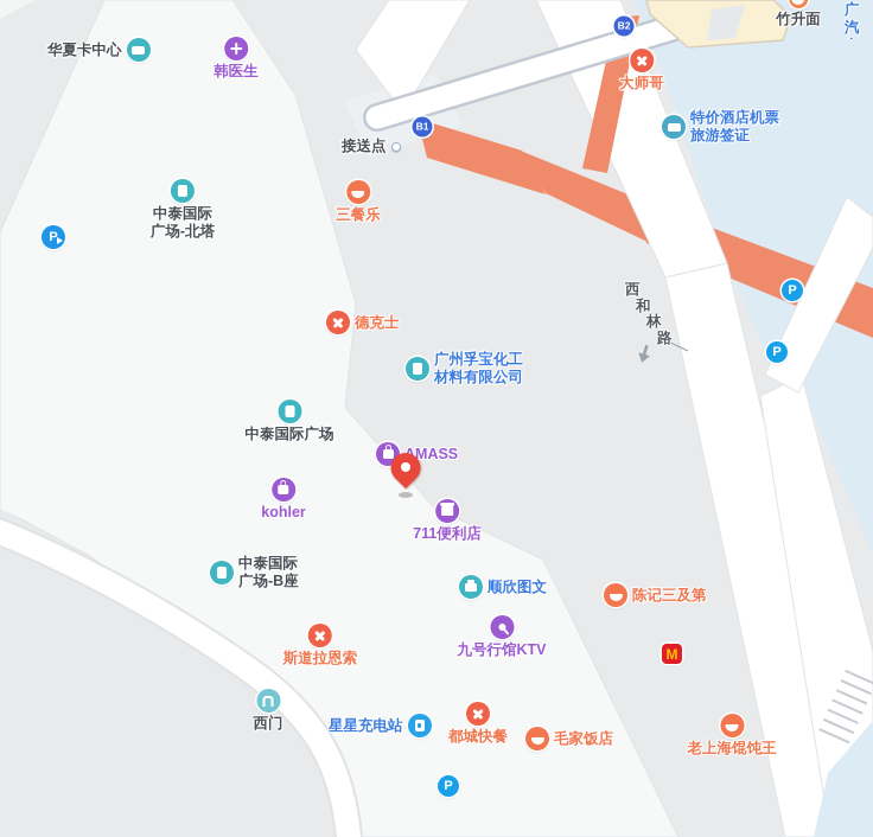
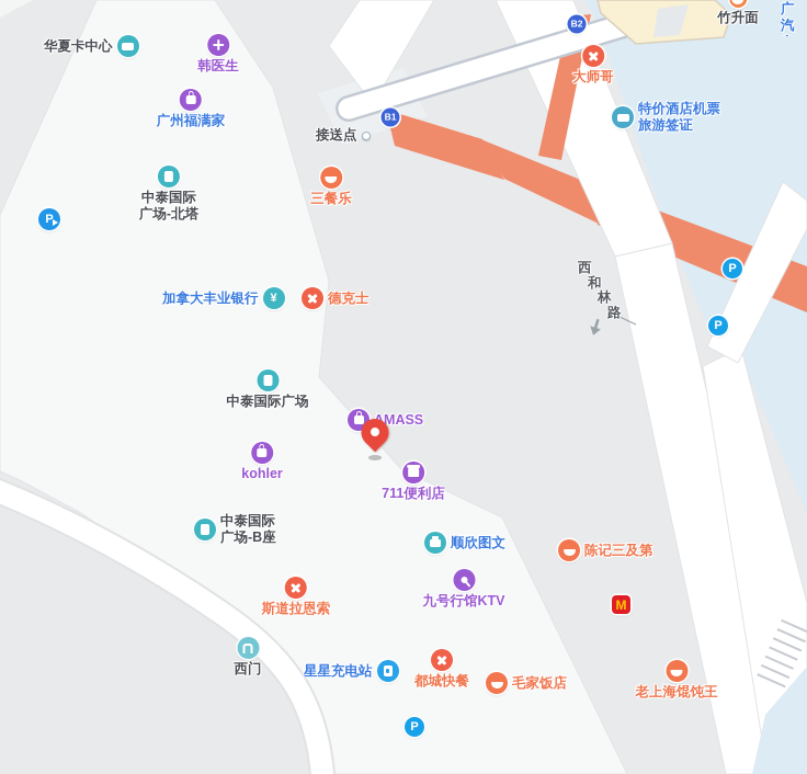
  华夏卡中心
  韩医生
+ 广州福满家
  中泰国际
  广场-北塔
+ 加拿大丰业银行
+ ¥
  德克士
- 广州孚宝化工
- 材料有限公司
  中泰国际广场
  MASS
  kohler
  711便利店
  中泰国际
  广场-B座
  顺欣图文
  陈记三及第
  斯道拉恩索
  九号行馆KTV
  西门
  星星充电站
  都城快餐
  毛家饭店
  老上海馄饨王
  三餐乐
  大师哥
  接送点
  特价酒店机票
  旅游签证
  竹升面
  广汽
  M
  B1
  B2
  P
  P
  P
  P
  西
  和
  林
  路
